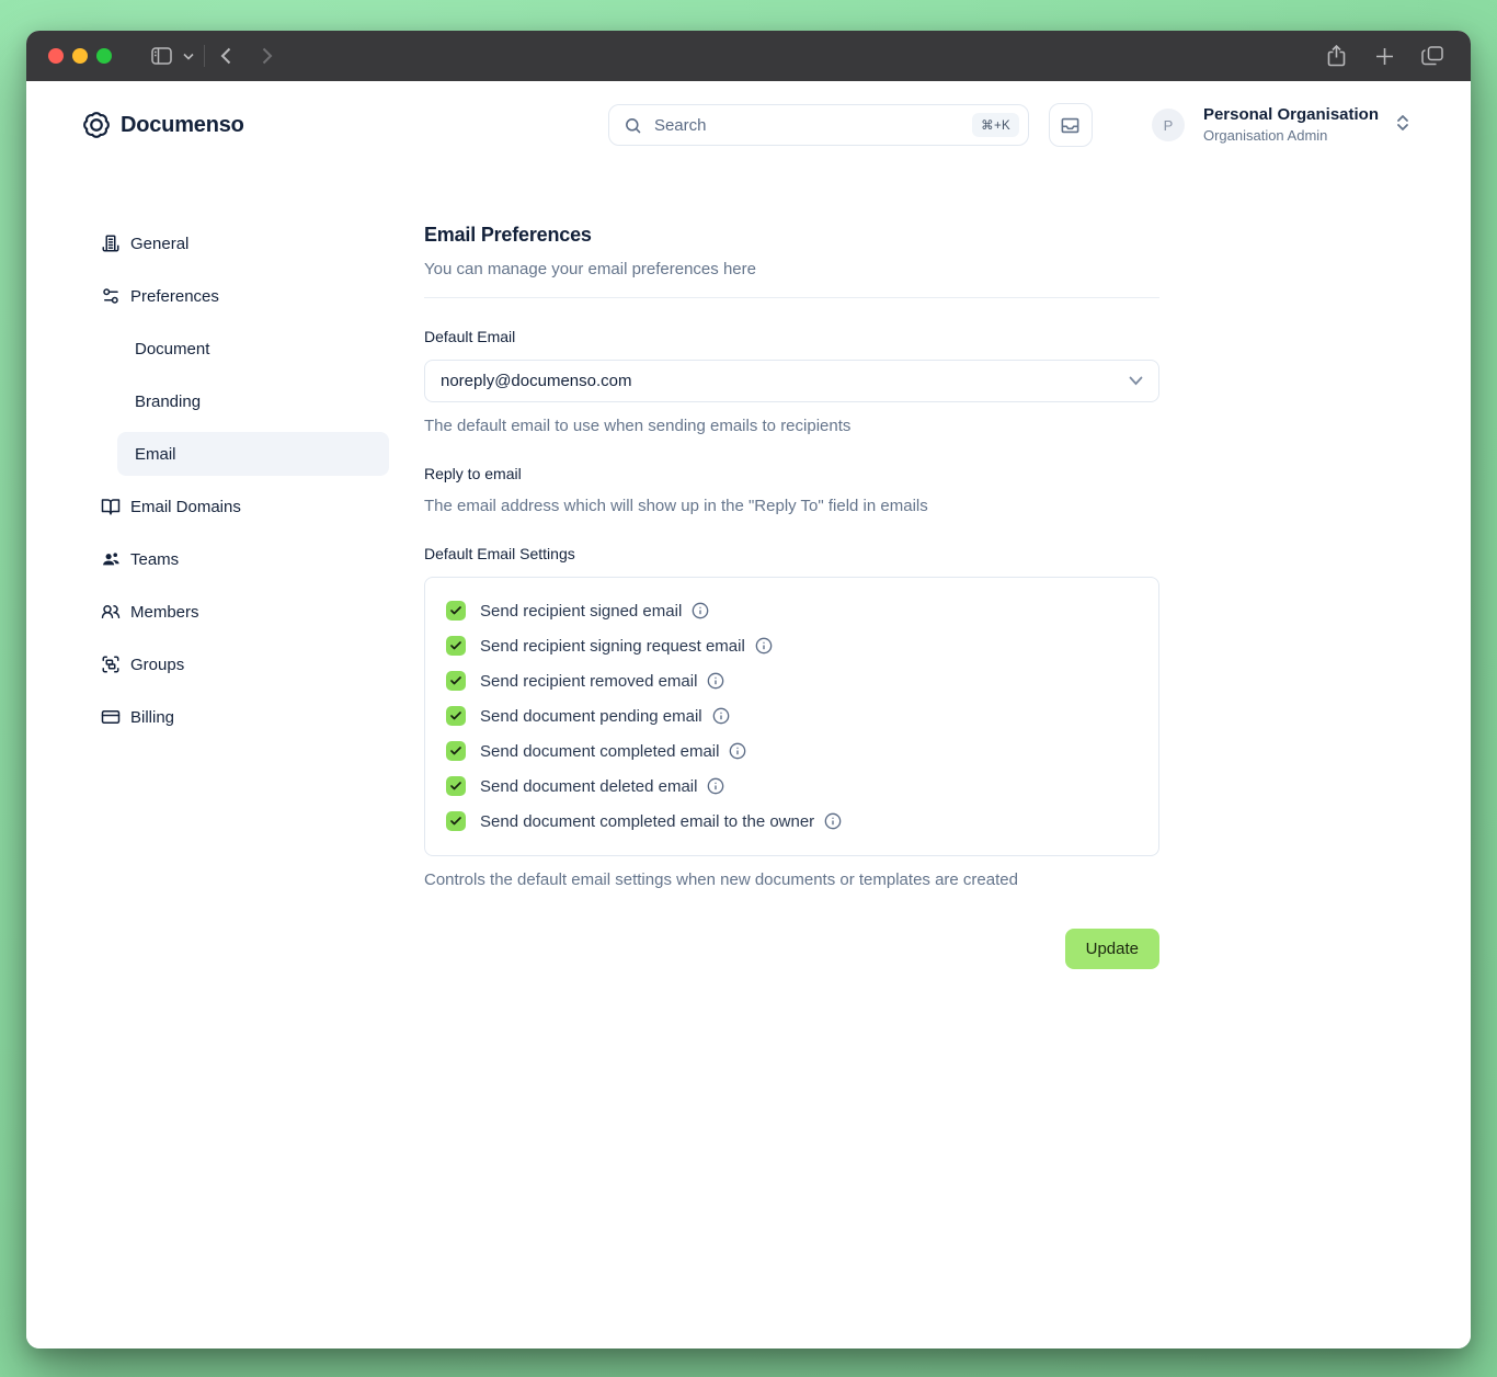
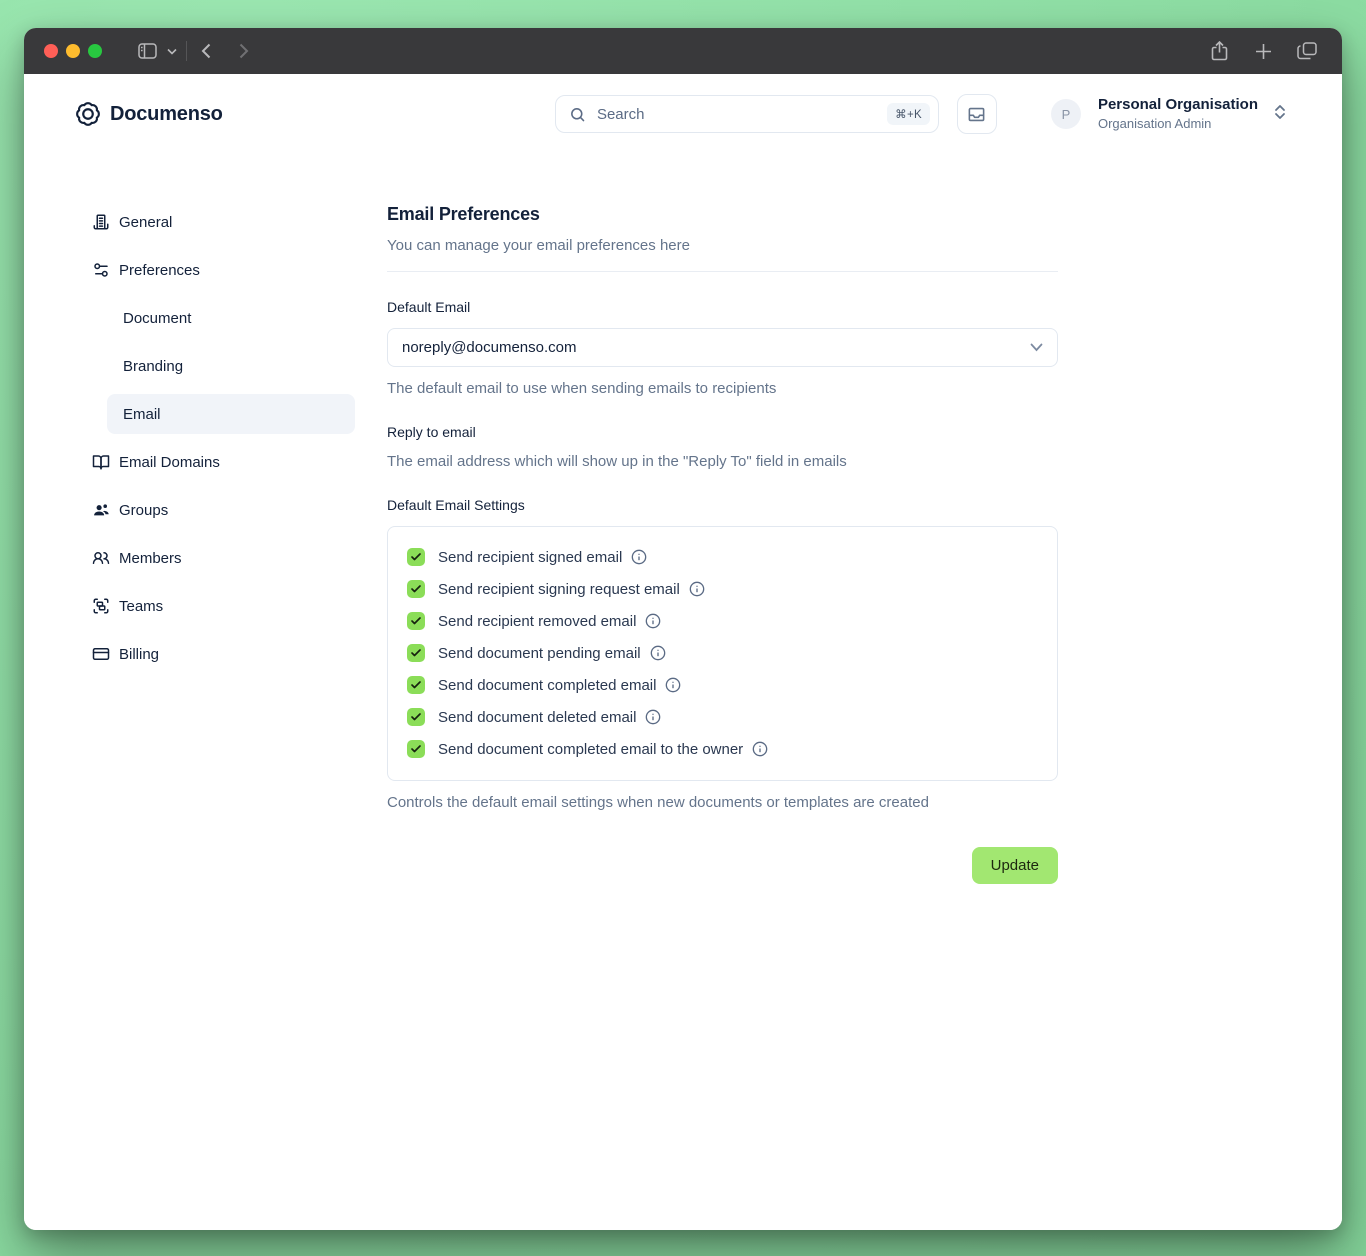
  Documenso
  Search
  ⌘+K
  P
  Personal Organisation
  Organisation Admin
  General
  Preferences
  Document
  Branding
  Email
  Email Domains
- Teams
+ Groups
  Members
- Groups
+ Teams
  Billing
  Email Preferences
  You can manage your email preferences here
  Default Email
  noreply@documenso.com
  The default email to use when sending emails to recipients
  Reply to email
  The email address which will show up in the "Reply To" field in emails
  Default Email Settings
  Send recipient signed email
  Send recipient signing request email
  Send recipient removed email
  Send document pending email
  Send document completed email
  Send document deleted email
  Send document completed email to the owner
  Controls the default email settings when new documents or templates are created
  Update
